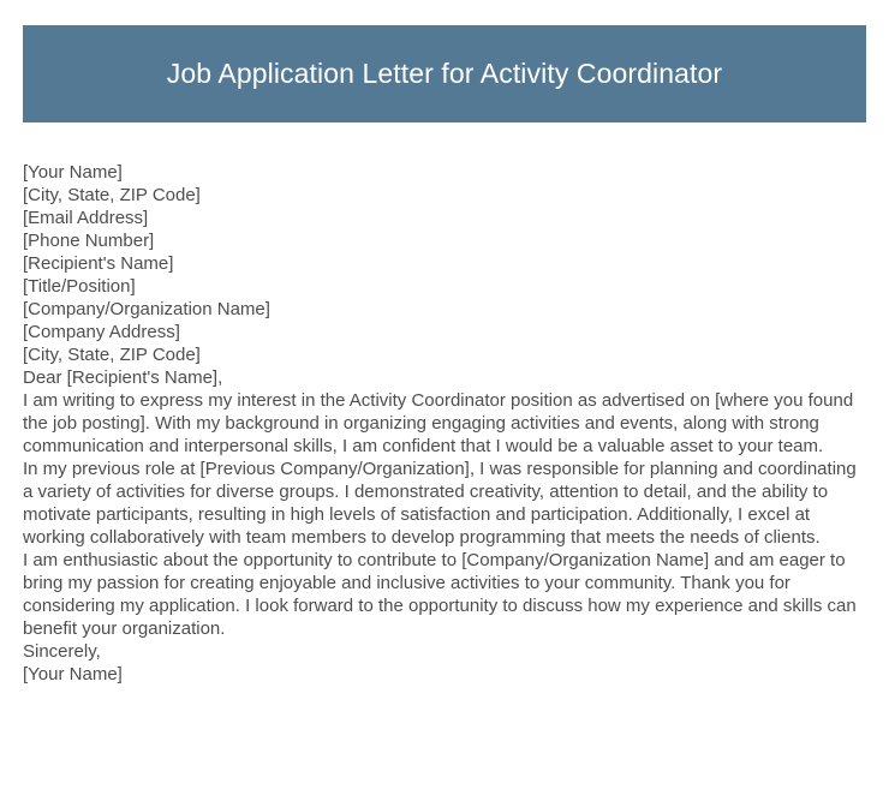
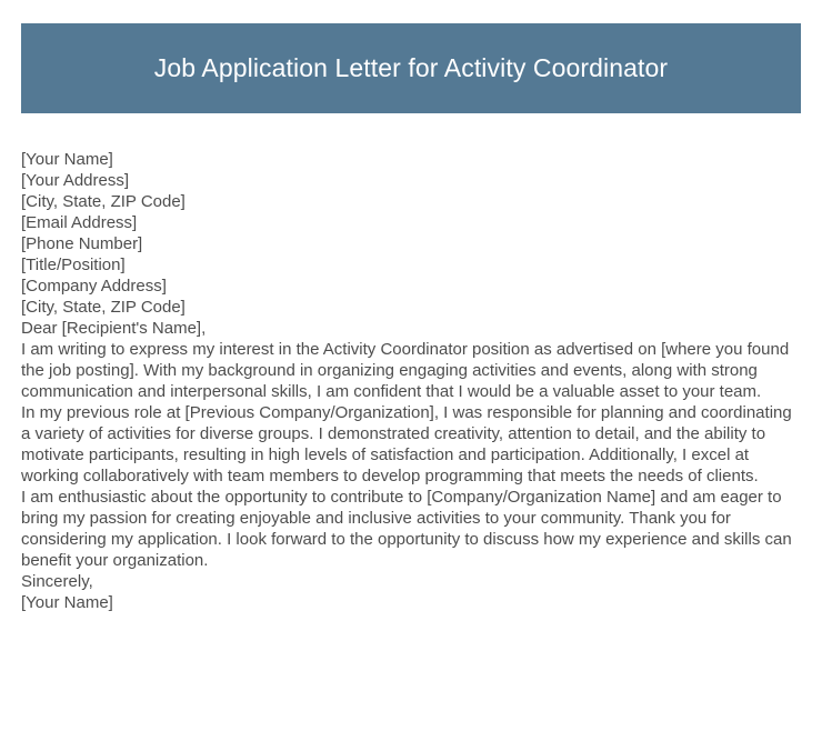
  Job Application Letter for Activity Coordinator
  [Your Name]
+ [Your Address]
  [City, State, ZIP Code]
  [Email Address]
  [Phone Number]
- [Recipient's Name]
  [Title/Position]
- [Company/Organization Name]
  [Company Address]
  [City, State, ZIP Code]
  Dear [Recipient's Name],
  I am writing to express my interest in the Activity Coordinator position as advertised on [where you found the job posting]. With my background in organizing engaging activities and events, along with strong communication and interpersonal skills, I am confident that I would be a valuable asset to your team.
  In my previous role at [Previous Company/Organization], I was responsible for planning and coordinating a variety of activities for diverse groups. I demonstrated creativity, attention to detail, and the ability to motivate participants, resulting in high levels of satisfaction and participation. Additionally, I excel at working collaboratively with team members to develop programming that meets the needs of clients.
  I am enthusiastic about the opportunity to contribute to [Company/Organization Name] and am eager to bring my passion for creating enjoyable and inclusive activities to your community. Thank you for considering my application. I look forward to the opportunity to discuss how my experience and skills can benefit your organization.
  Sincerely,
  [Your Name]
